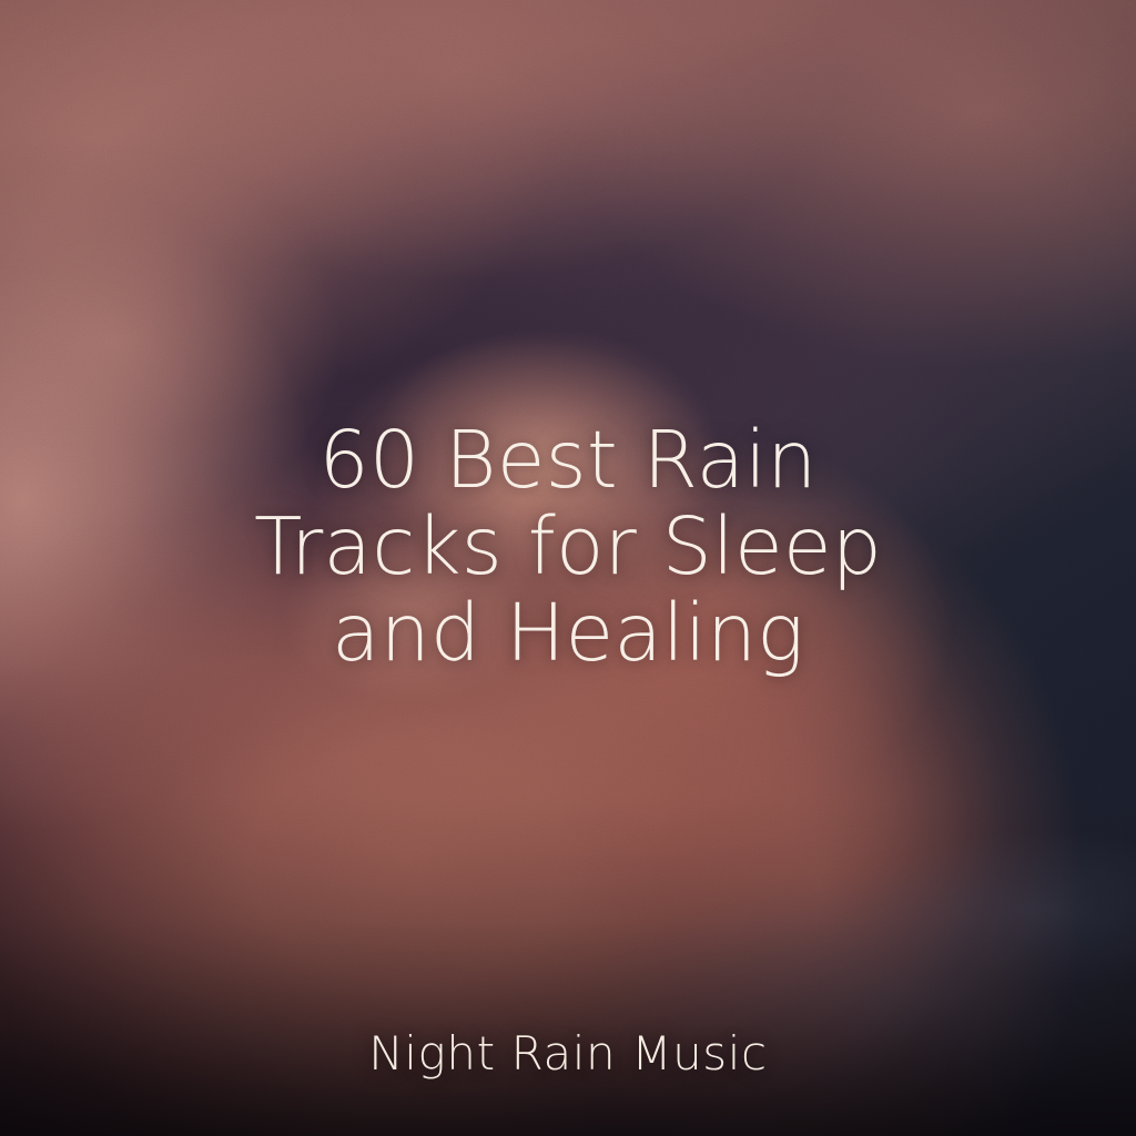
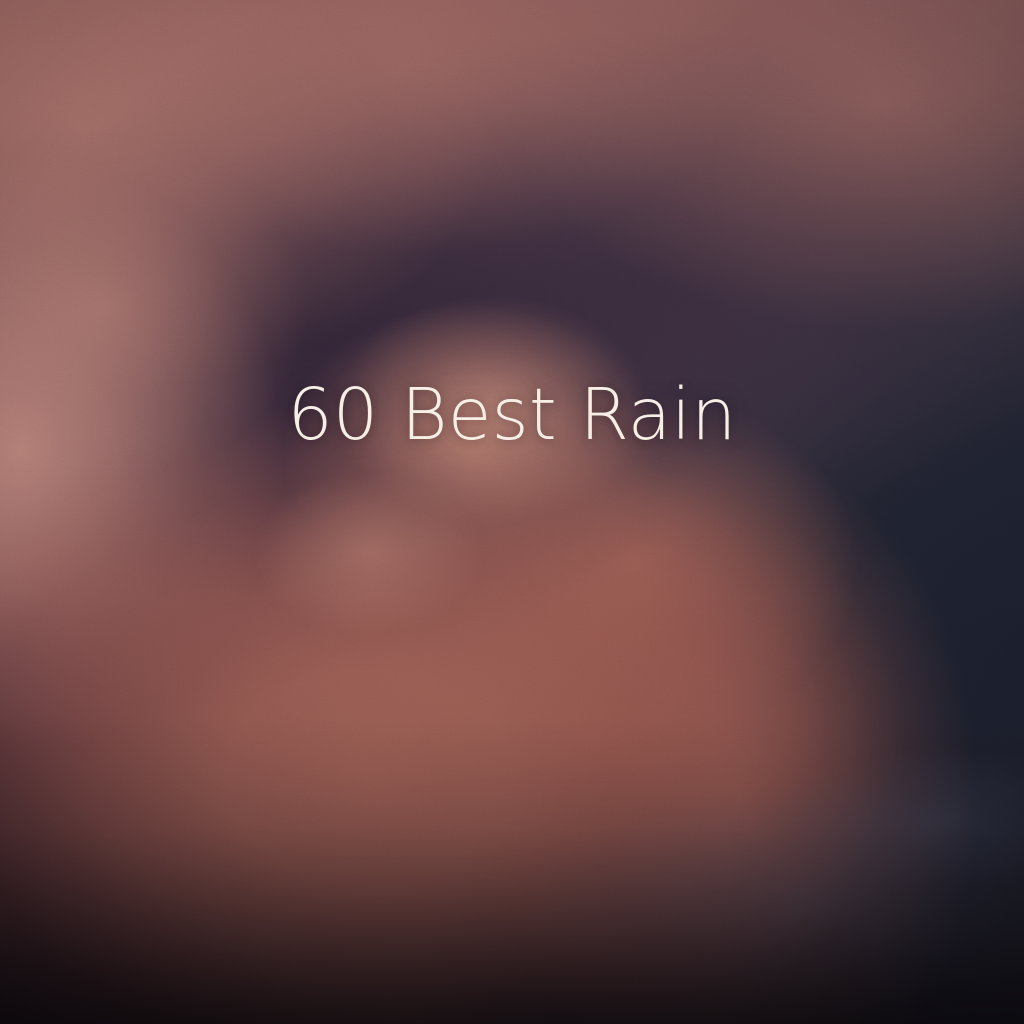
  60 Best Rain
- Tracks for Sleep
- and Healing
- Night Rain Music
